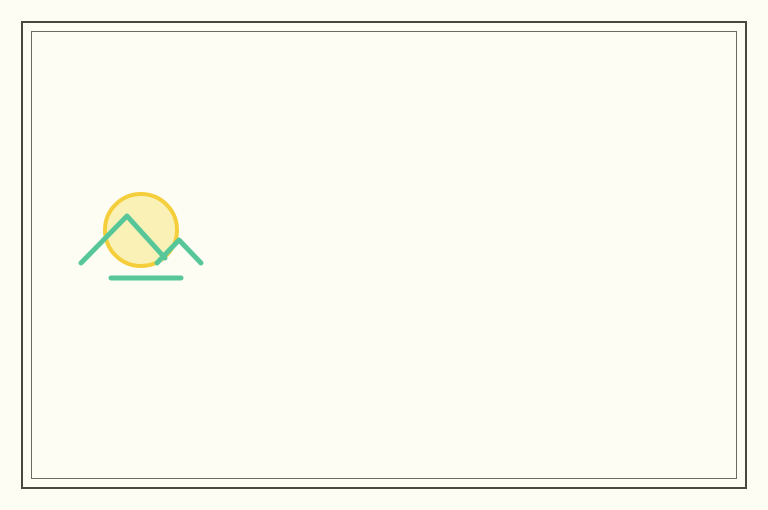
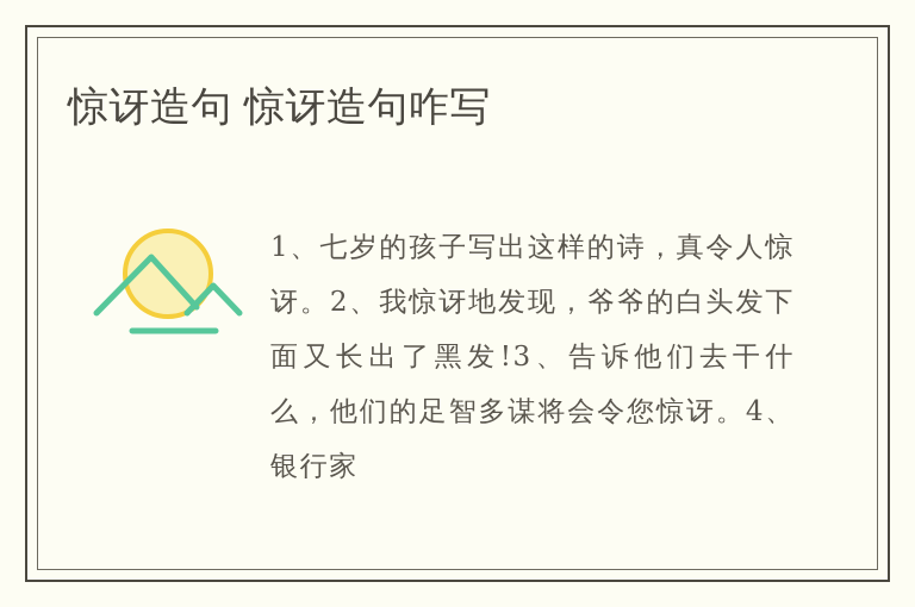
+ 惊讶造句 惊讶造句咋写
+ 1、七岁的孩子写出这样的诗，真令人惊讶。2、我惊讶地发现，爷爷的白头发下面又长出了黑发!3、告诉他们去干什么，他们的足智多谋将会令您惊讶。4、银行家
